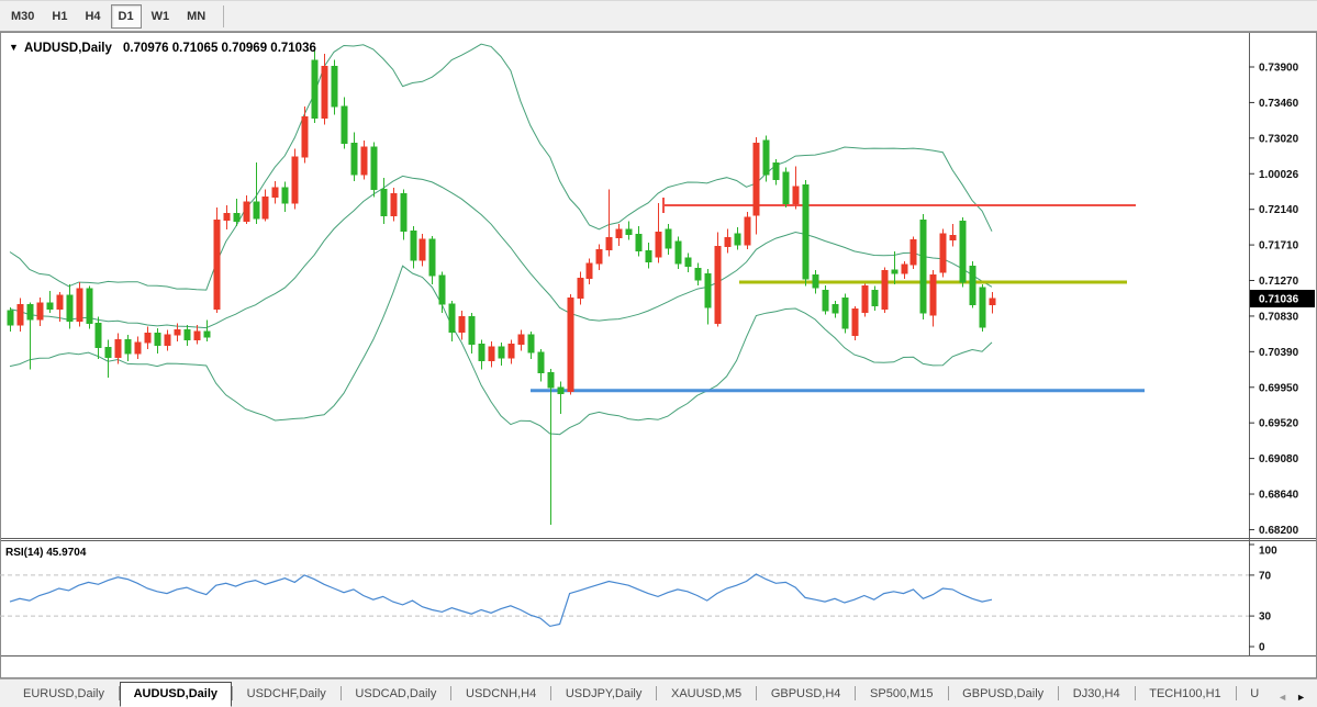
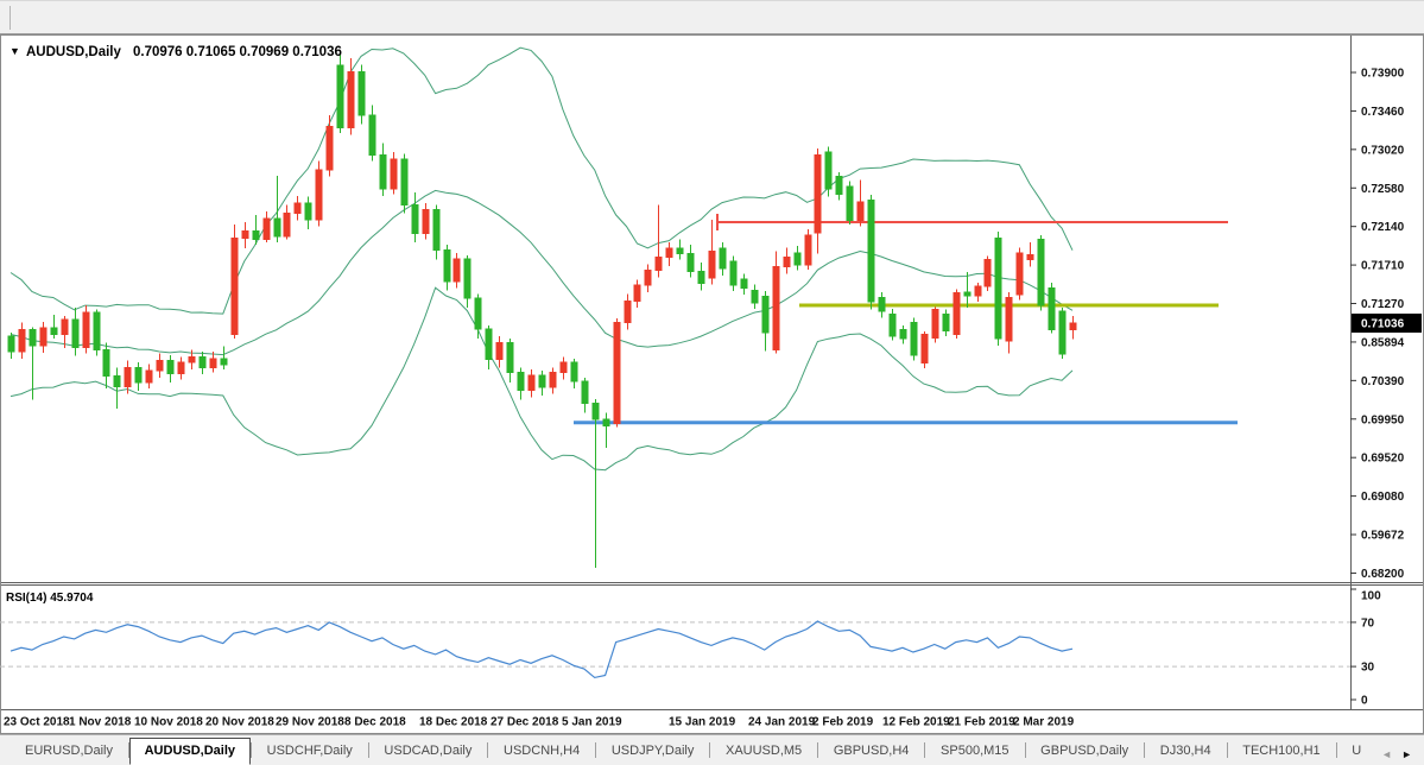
- M30
- H1
- H4
- D1
- W1
- MN
  ▼
  AUDUSD,Daily
  0.70976 0.71065 0.70969 0.71036
  0.73900
  0.73460
  0.73020
- 1.00026
+ 0.72580
  0.72140
  0.71710
  0.71270
- 0.70830
+ 0.85894
  0.70390
  0.69950
  0.69520
  0.69080
- 0.68640
+ 0.59672
  0.68200
  100
  70
  30
  0
  0.71036
  RSI(14) 45.9704
+ 23 Oct 2018
+ 1 Nov 2018
+ 10 Nov 2018
+ 20 Nov 2018
+ 29 Nov 2018
+ 8 Dec 2018
+ 18 Dec 2018
+ 27 Dec 2018
+ 5 Jan 2019
+ 15 Jan 2019
+ 24 Jan 2019
+ 2 Feb 2019
+ 12 Feb 2019
+ 21 Feb 2019
+ 2 Mar 2019
  EURUSD,Daily
  AUDUSD,Daily
  USDCHF,Daily
  USDCAD,Daily
  USDCNH,H4
  USDJPY,Daily
  XAUUSD,M5
  GBPUSD,H4
  SP500,M15
  GBPUSD,Daily
  DJ30,H4
  TECH100,H1
  U
  ◄
  ►
